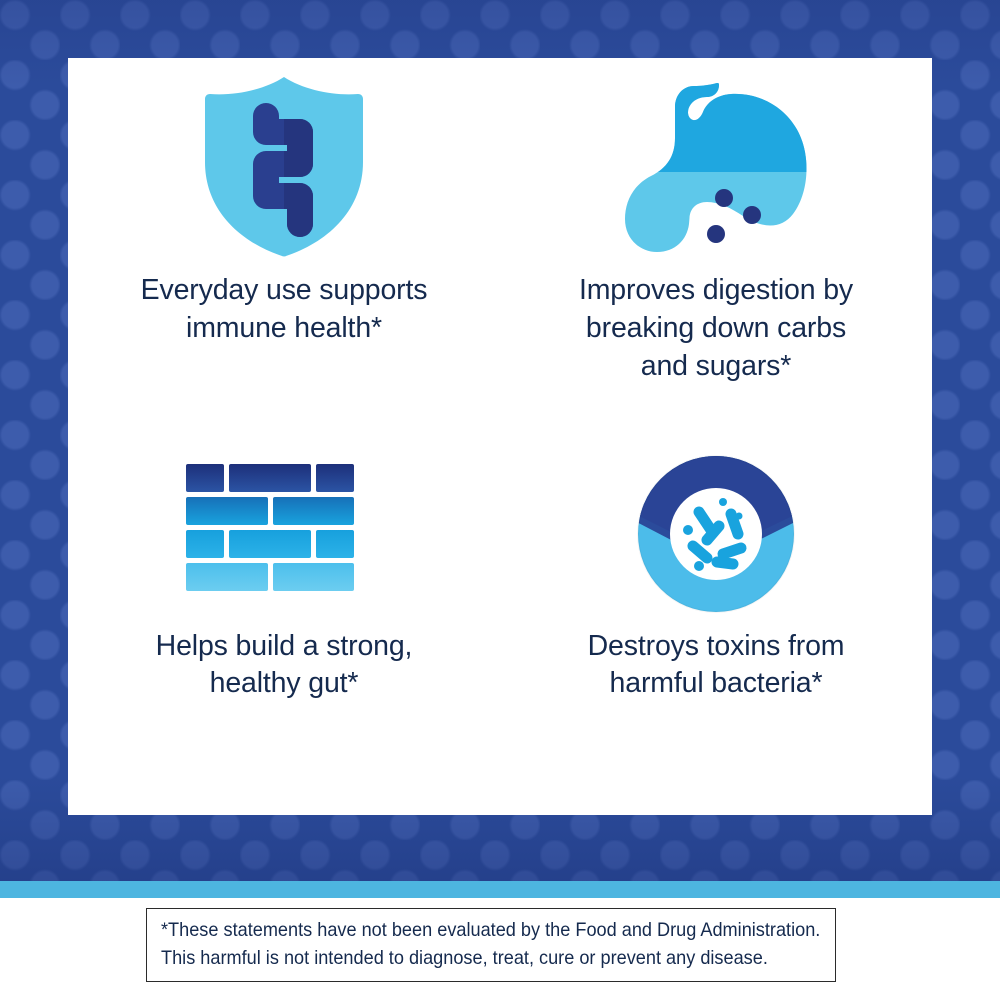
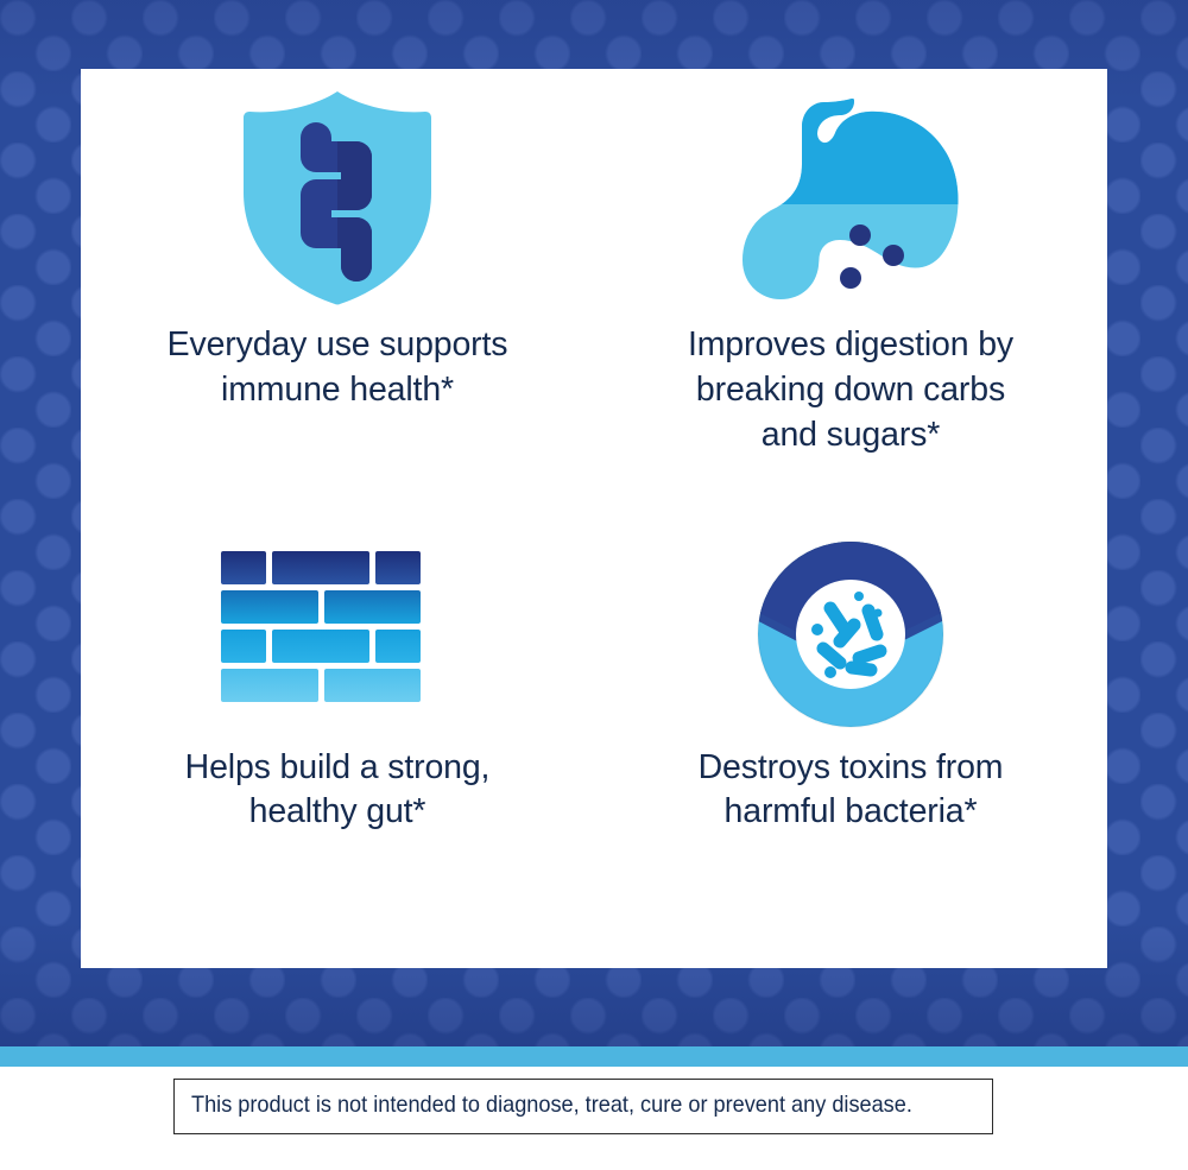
  Everyday use supports
  immune health*
  Improves digestion by
  breaking down carbs
  and sugars*
  Helps build a strong,
  healthy gut*
  Destroys toxins from
  harmful bacteria*
- *These statements have not been evaluated by the Food and Drug Administration.
- This harmful is not intended to diagnose, treat, cure or prevent any disease.
+ This product is not intended to diagnose, treat, cure or prevent any disease.
